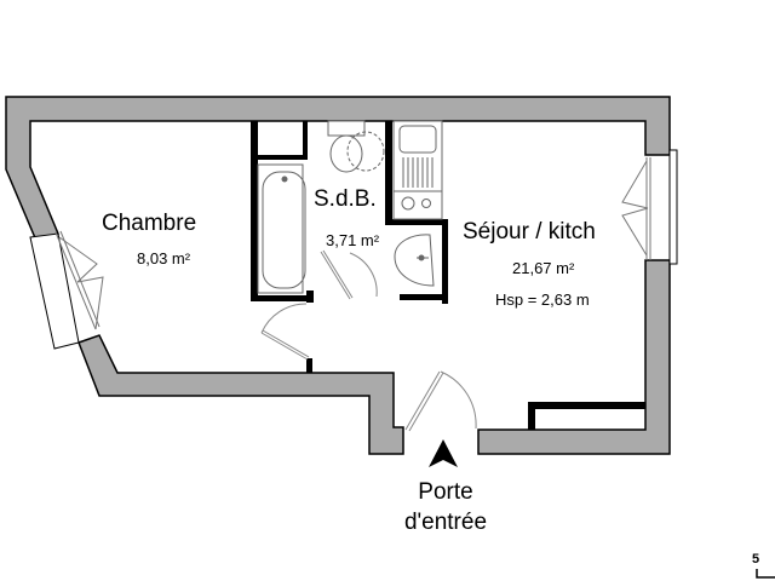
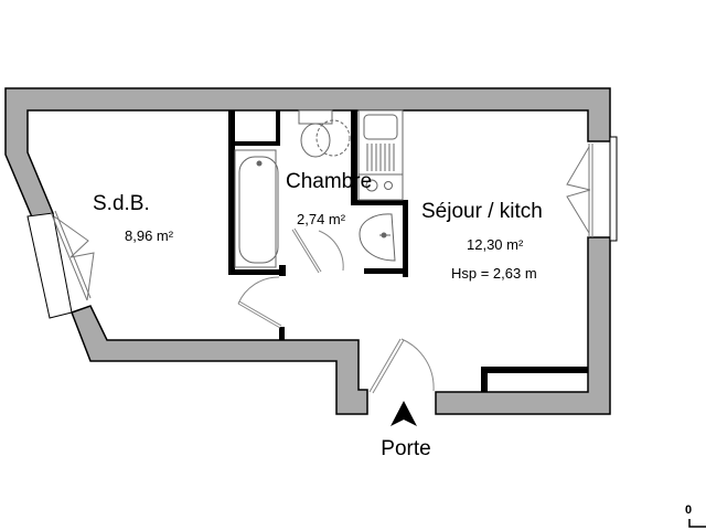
- Chambre
+ S.d.B.
- 8,03 m²
+ 8,96 m²
- S.d.B.
+ Chambre
- 3,71 m²
+ 2,74 m²
  Séjour / kitch
- 21,67 m²
+ 12,30 m²
  Hsp = 2,63 m
  Porte
- d'entrée
- 5
+ 0
